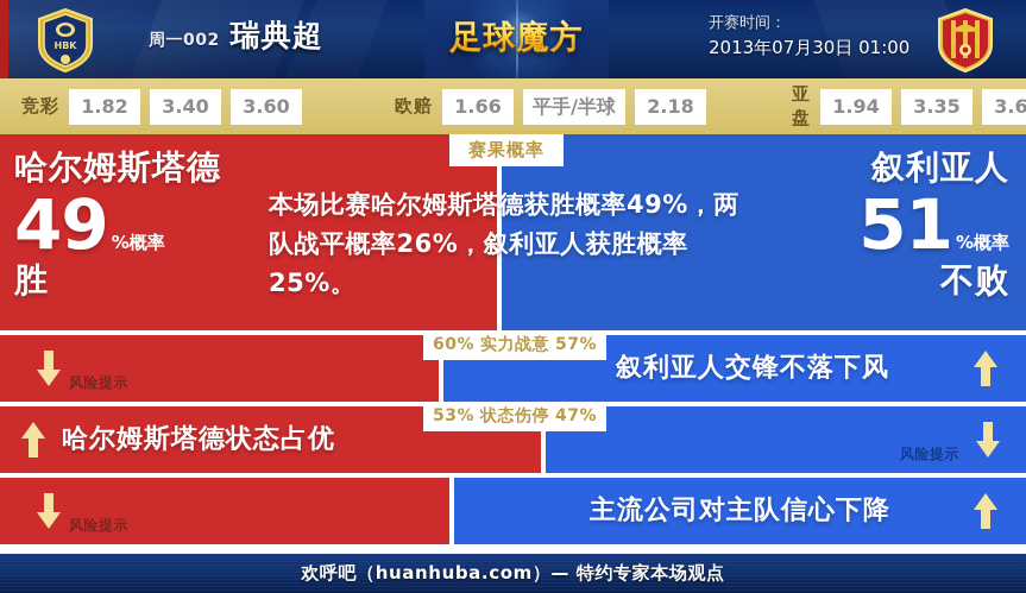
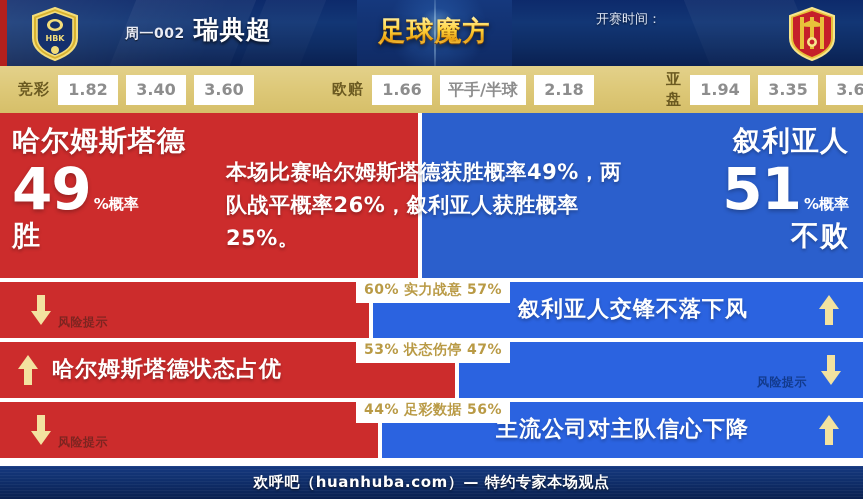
  HBK
  周一002
  瑞典超
  足球魔方
  开赛时间：
- 2013年07月30日 01:00
  竞彩
  1.82
  3.40
  3.60
  欧赔
  1.66
  平手/半球
  2.18
  亚盘
  1.94
  3.35
  3.6
- 赛果概率
  哈尔姆斯塔德
  49
  %概率
  胜
  叙利亚人
  51
  %概率
  不败
  本场比赛哈尔姆斯塔德获胜概率49%，两队战平概率26%，叙利亚人获胜概率25%。
  风险提示
  叙利亚人交锋不落下风
  60% 实力战意 57%
  哈尔姆斯塔德状态占优
  风险提示
  53% 状态伤停 47%
  风险提示
  主流公司对主队信心下降
+ 44% 足彩数据 56%
  欢呼吧（huanhuba.com）— 特约专家本场观点
